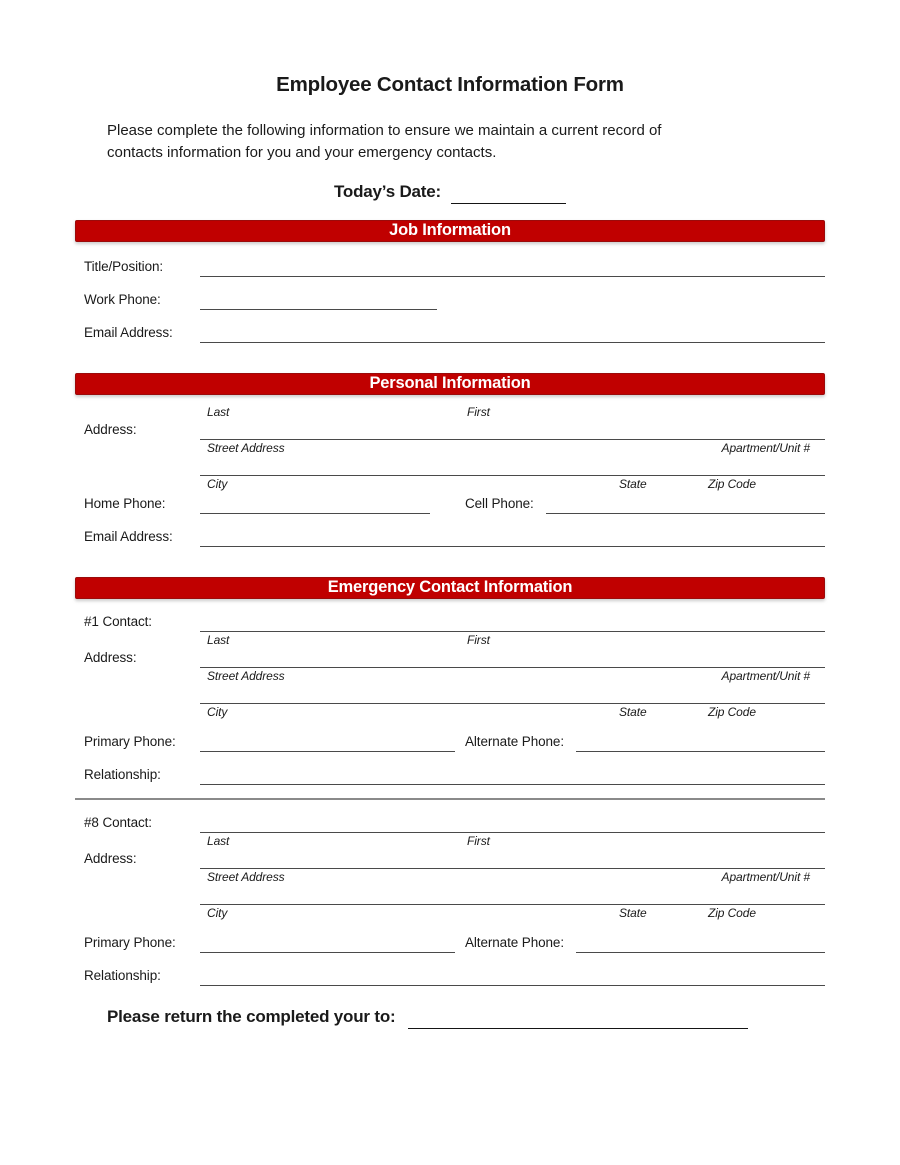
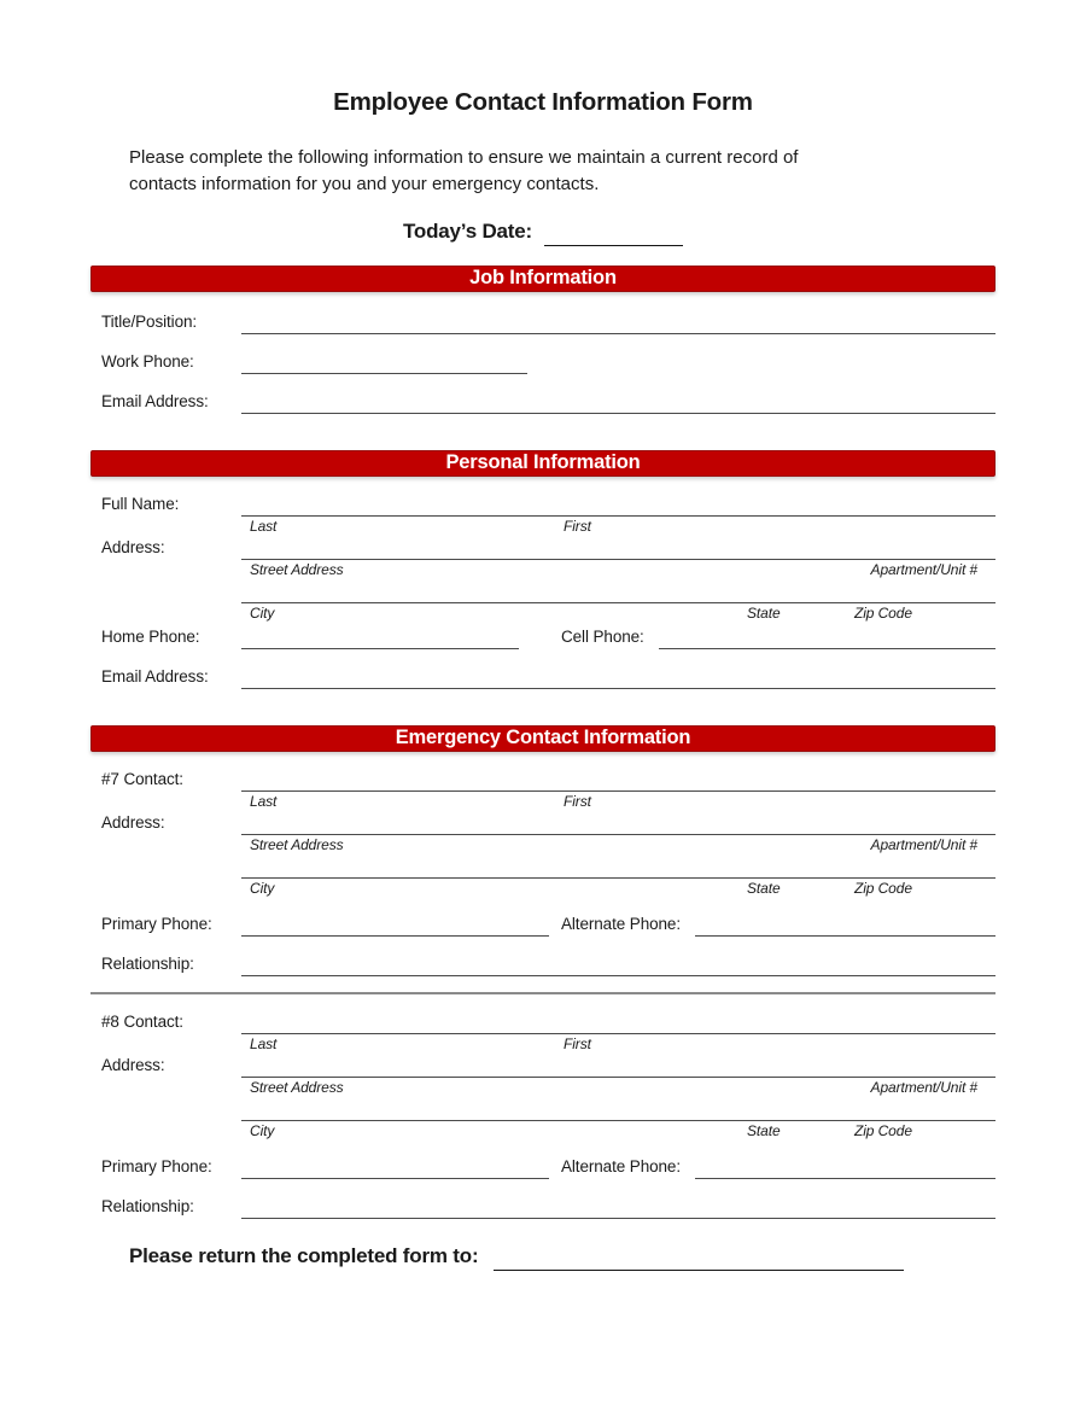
  Employee Contact Information Form
  Please complete the following information to ensure we maintain a current record of
  contacts information for you and your emergency contacts.
  Today’s Date:
  Job Information
  Title/Position:
  Work Phone:
  Email Address:
  Personal Information
+ Full Name:
  Last
  First
  Address:
  Street Address
  Apartment/Unit #
  City
  State
  Zip Code
  Home Phone:
  Cell Phone:
  Email Address:
  Emergency Contact Information
- #1 Contact:
+ #7 Contact:
  Last
  First
  Address:
  Street Address
  Apartment/Unit #
  City
  State
  Zip Code
  Primary Phone:
  Alternate Phone:
  Relationship:
  #8 Contact:
  Last
  First
  Address:
  Street Address
  Apartment/Unit #
  City
  State
  Zip Code
  Primary Phone:
  Alternate Phone:
  Relationship:
- Please return the completed your to:
+ Please return the completed form to:
